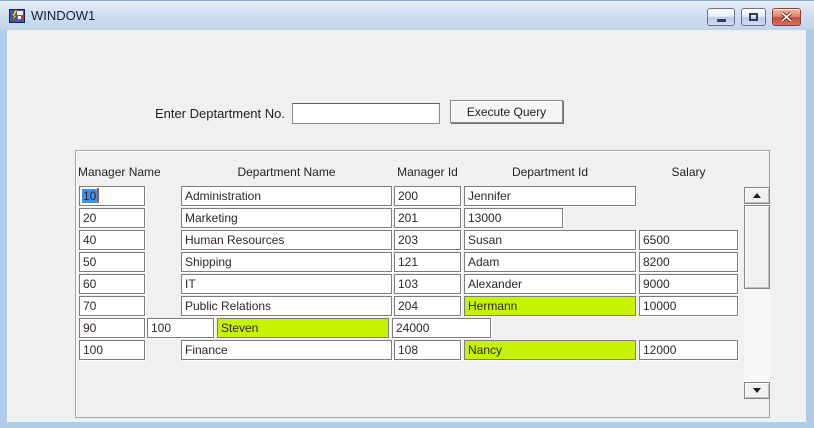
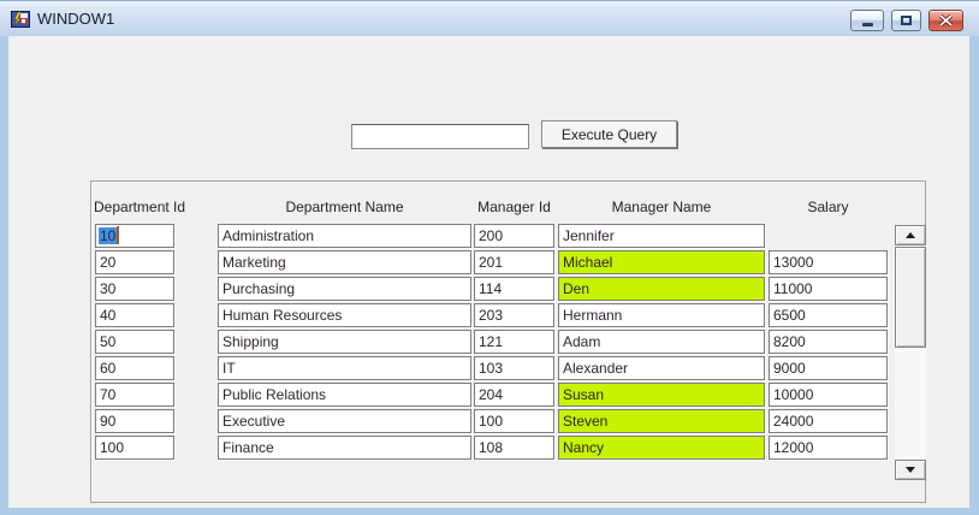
  WINDOW1
- Enter Deptartment No.
  Execute Query
- Manager Name
+ Department Id
  Department Name
  Manager Id
- Department Id
+ Manager Name
  Salary
  10
  Administration
  200
  Jennifer
  20
  Marketing
  201
+ Michael
  13000
+ 30
+ Purchasing
+ 114
+ Den
+ 11000
  40
  Human Resources
  203
- Susan
+ Hermann
  6500
  50
  Shipping
  121
  Adam
  8200
  60
  IT
  103
  Alexander
  9000
  70
  Public Relations
  204
- Hermann
+ Susan
  10000
  90
+ Executive
  100
  Steven
  24000
  100
  Finance
  108
  Nancy
  12000
